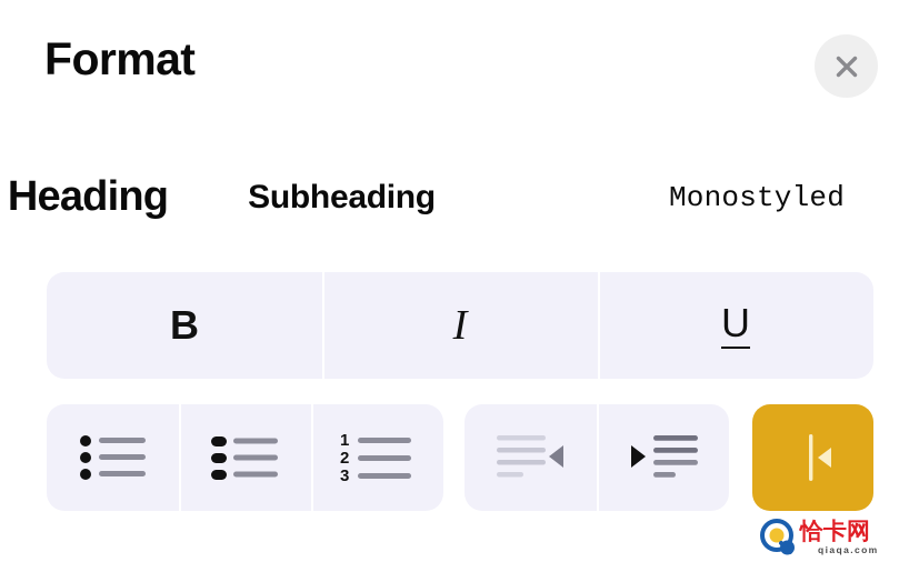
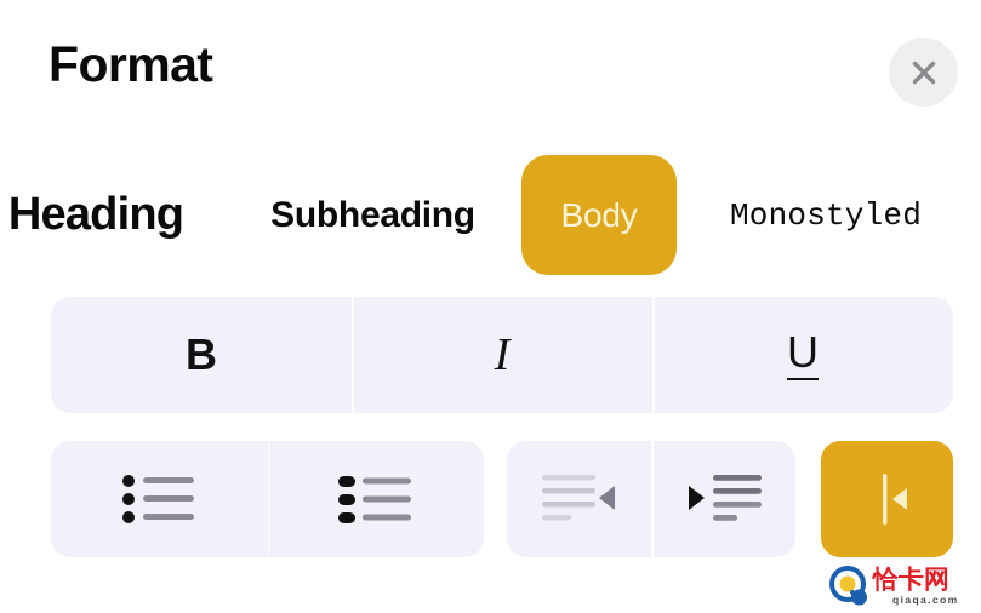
  Format
  Heading
  Subheading
+ Body
  Monostyled
  B
  I
  U
- 1
- 2
- 3
  恰卡网
  qiaqa.com
